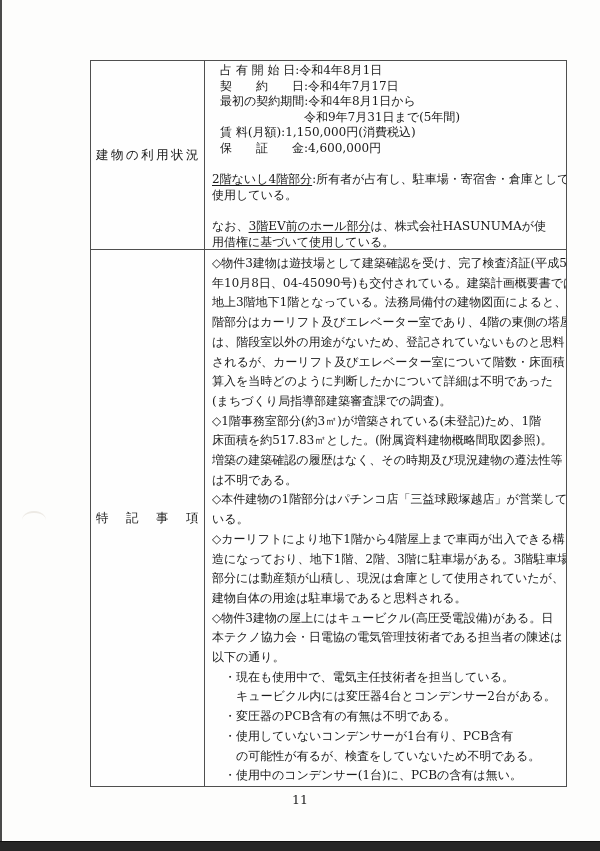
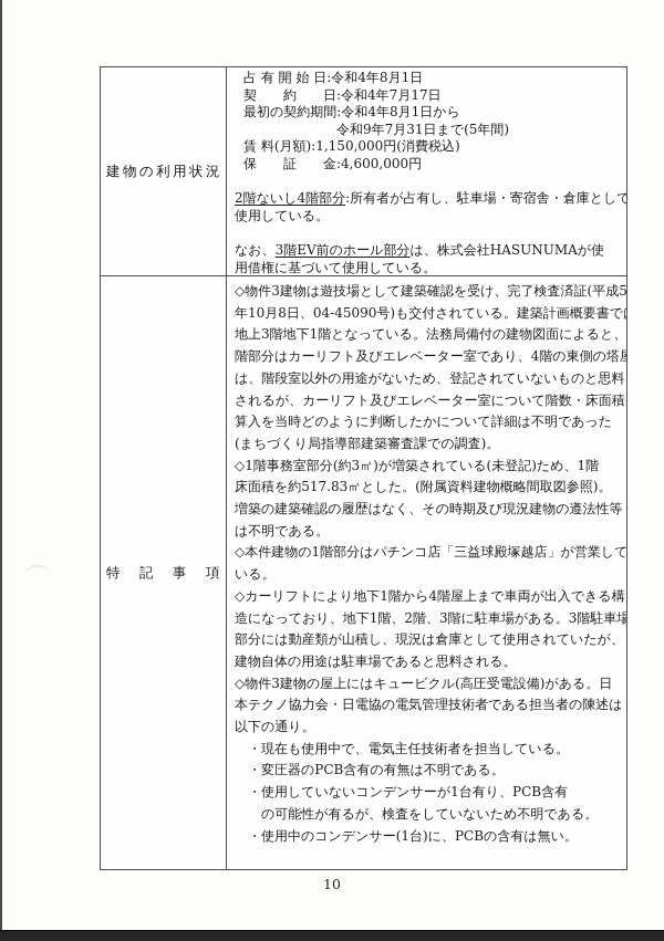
  建物の利用状況
  占 有 開 始 日:令和4年8月1日
  契 約 日:令和4年7月17日
  最初の契約期間:令和4年8月1日から
  令和9年7月31日まで(5年間)
  賃 料(月額):1,150,000円(消費税込)
  保 証 金:4,600,000円
  2階ないし4階部分:所有者が占有し、駐車場・寄宿舎・倉庫として
  使用している。
  なお、3階EV前のホール部分は、株式会社HASUNUMAが使
  用借権に基づいて使用している。
  特記事項
  ◇物件3建物は遊技場として建築確認を受け、完了検査済証(平成5
  年10月8日、04-45090号)も交付されている。建築計画概要書で
  地上3階地下1階となっている。法務局備付の建物図面によると、
  階部分はカーリフト及びエレベーター室であり、4階の東側の塔屋
  は、階段室以外の用途がないため、登記されていないものと思料
  されるが、カーリフト及びエレベーター室について階数・床面積
  算入を当時どのように判断したかについて詳細は不明であった
  (まちづくり局指導部建築審査課での調査)。
  ◇1階事務室部分(約3㎡)が増築されている(未登記)ため、1階
  床面積を約517.83㎡とした。(附属資料建物概略間取図参照)。
  増築の建築確認の履歴はなく、その時期及び現況建物の遵法性等
  は不明である。
  ◇本件建物の1階部分はパチンコ店「三益球殿塚越店」が営業して
  いる。
  ◇カーリフトにより地下1階から4階屋上まで車両が出入できる構
  造になっており、地下1階、2階、3階に駐車場がある。3階駐車場
  部分には動産類が山積し、現況は倉庫として使用されていたが、
  建物自体の用途は駐車場であると思料される。
  ◇物件3建物の屋上にはキュービクル(高圧受電設備)がある。日
  本テクノ協力会・日電協の電気管理技術者である担当者の陳述は
  以下の通り。
  ・現在も使用中で、電気主任技術者を担当している。
- キュービクル内には変圧器4台とコンデンサー2台がある。
  ・変圧器のPCB含有の有無は不明である。
  ・使用していないコンデンサーが1台有り、PCB含有
  の可能性が有るが、検査をしていないため不明である。
  ・使用中のコンデンサー(1台)に、PCBの含有は無い。
- 11
+ 10
